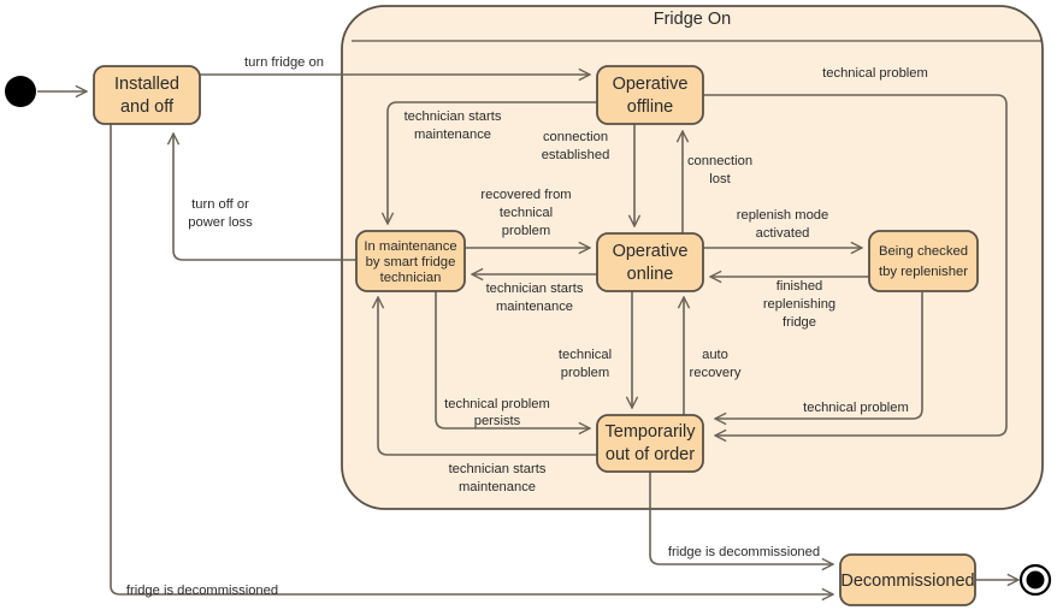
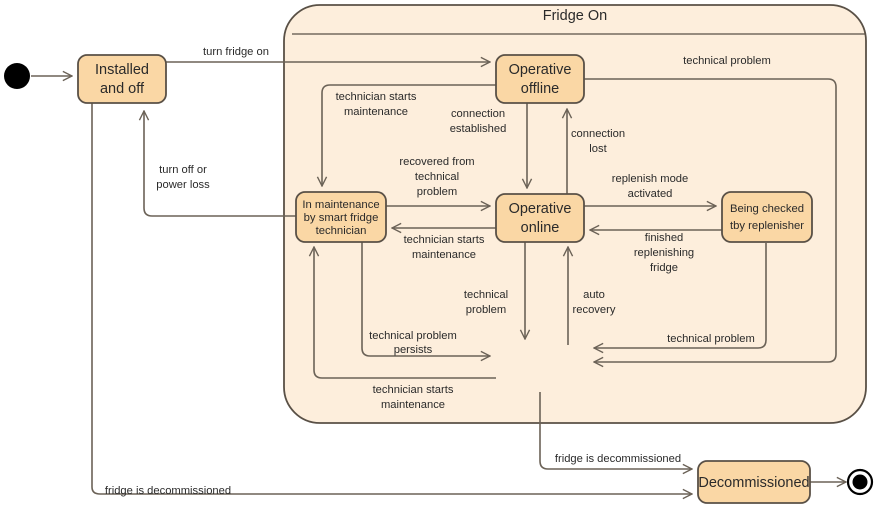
  Fridge On
  turn fridge on
  turn off or
  power loss
  fridge is decommissioned
  technical problem
  connection
  established
  connection
  lost
  technician starts
  maintenance
  recovered from
  technical
  problem
  technician starts
  maintenance
  replenish mode
  activated
  finished
  replenishing
  fridge
  technical
  problem
  auto
  recovery
  technical problem
  technical problem
  persists
  technician starts
  maintenance
  fridge is decommissioned
  Installed
  and off
  Operative
  offline
  In maintenance
  by smart fridge
  technician
  Operative
  online
  Being checked
  tby replenisher
- Temporarily
- out of order
  Decommissioned
